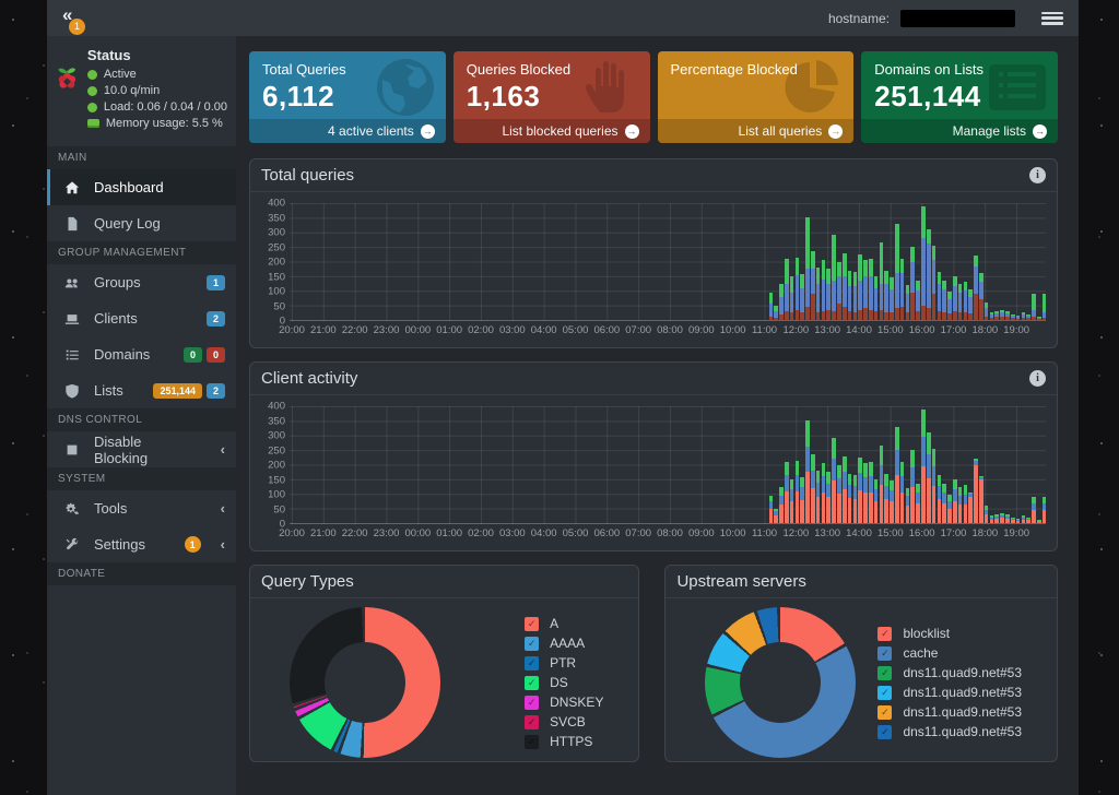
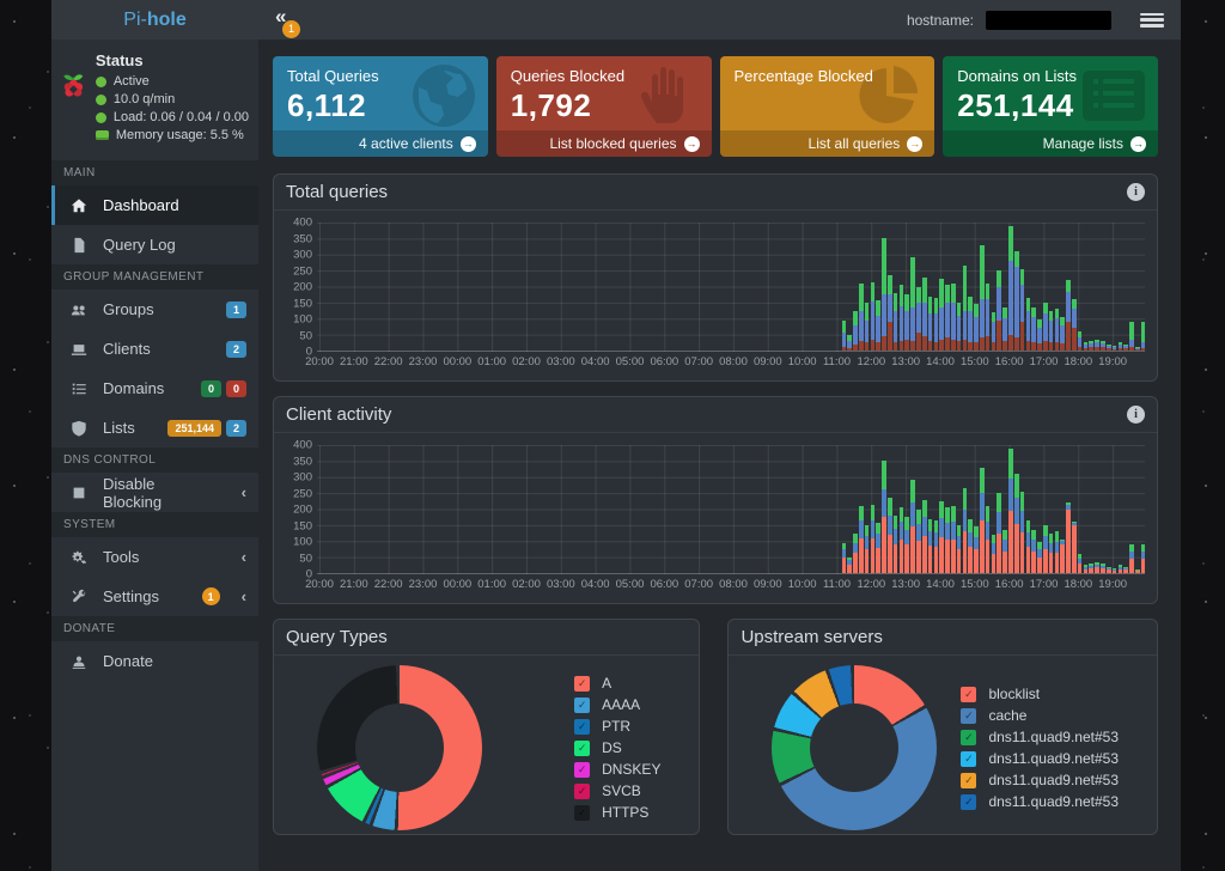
+ Pi-
+ hole
  «
  1
  hostname:
  Status
  Active
  10.0 q/min
  Load: 0.06 / 0.04 / 0.00
  Memory usage: 5.5 %
  MAIN
  Dashboard
  Query Log
  GROUP MANAGEMENT
  Groups
  1
  Clients
  2
  Domains
  0
  0
  Lists
  251,144
  2
  DNS CONTROL
  Disable Blocking
  ‹
  SYSTEM
  Tools
  ‹
  Settings
  1
  ‹
  DONATE
+ Donate
  Total Queries
  6,112
  4 active clients
  →
  Queries Blocked
- 1,163
+ 1,792
  List blocked queries
  →
  Percentage Blocked
  List all queries
  →
  Domains on Lists
  251,144
  Manage lists
  →
  Total queries
  i
  0
  50
  100
  150
  200
  250
  300
  350
  400
  20:00
  21:00
  22:00
  23:00
  00:00
  01:00
  02:00
  03:00
  04:00
  05:00
  06:00
  07:00
  08:00
  09:00
  10:00
  11:00
  12:00
  13:00
  14:00
  15:00
  16:00
  17:00
  18:00
  19:00
  Client activity
  i
  0
  50
  100
  150
  200
  250
  300
  350
  400
  20:00
  21:00
  22:00
  23:00
  00:00
  01:00
  02:00
  03:00
  04:00
  05:00
  06:00
  07:00
  08:00
  09:00
  10:00
  11:00
  12:00
  13:00
  14:00
  15:00
  16:00
  17:00
  18:00
  19:00
  Query Types
  ✓
  A
  ✓
  AAAA
  ✓
  PTR
  ✓
  DS
  ✓
  DNSKEY
  ✓
  SVCB
  HTTPS
  Upstream servers
  ✓
  blocklist
  ✓
  cache
  ✓
  dns11.quad9.net#53
  ✓
  dns11.quad9.net#53
  ✓
  dns11.quad9.net#53
  ✓
  dns11.quad9.net#53
